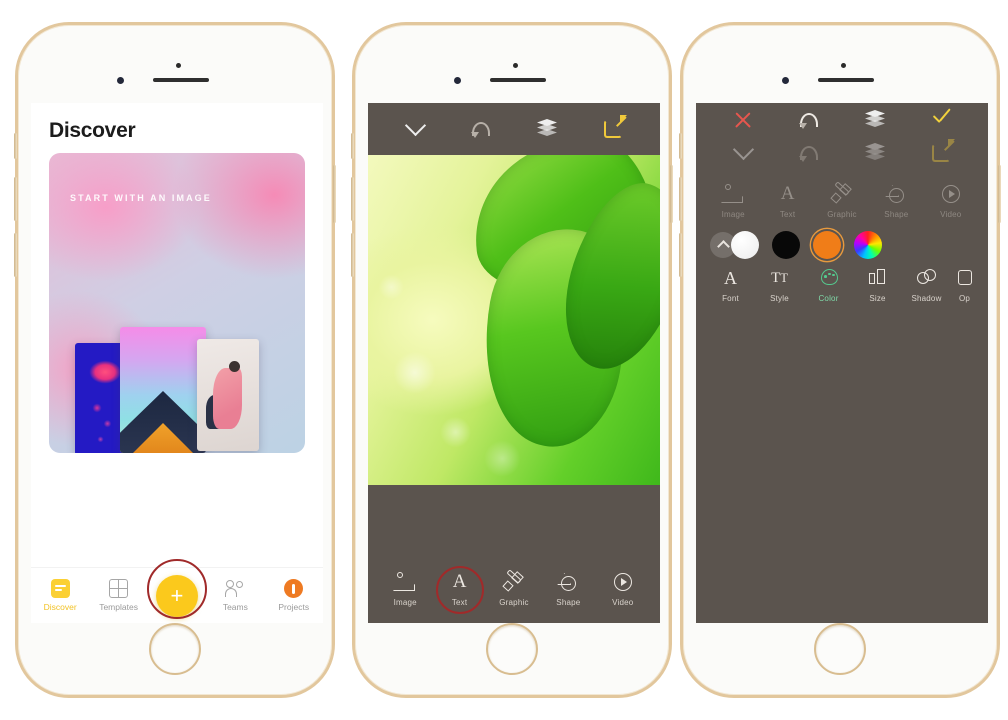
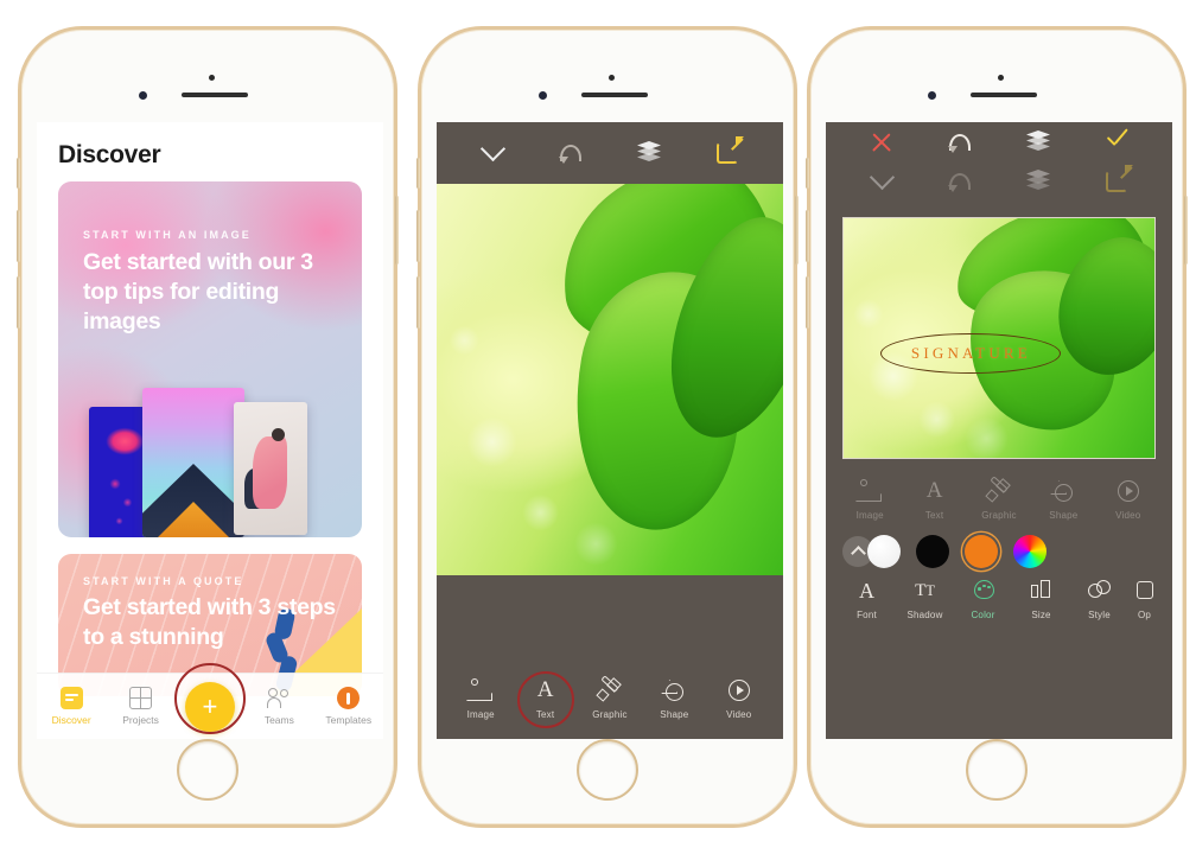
  Discover
  START WITH AN IMAGE
+ Get started with our 3 top tips for editing images
+ START WITH A QUOTE
+ Get started with 3 steps to a stunning
  Discover
- Templates
+ Projects
  +
  Teams
- Projects
+ Templates
  Image
  A
  Text
  Graphic
  Shape
  Video
+ SIGNATURE
  Image
  A
  Text
  Graphic
  Shape
  Video
  A
  Font
  TT
- Style
+ Shadow
  Color
  Size
- Shadow
+ Style
  Op
